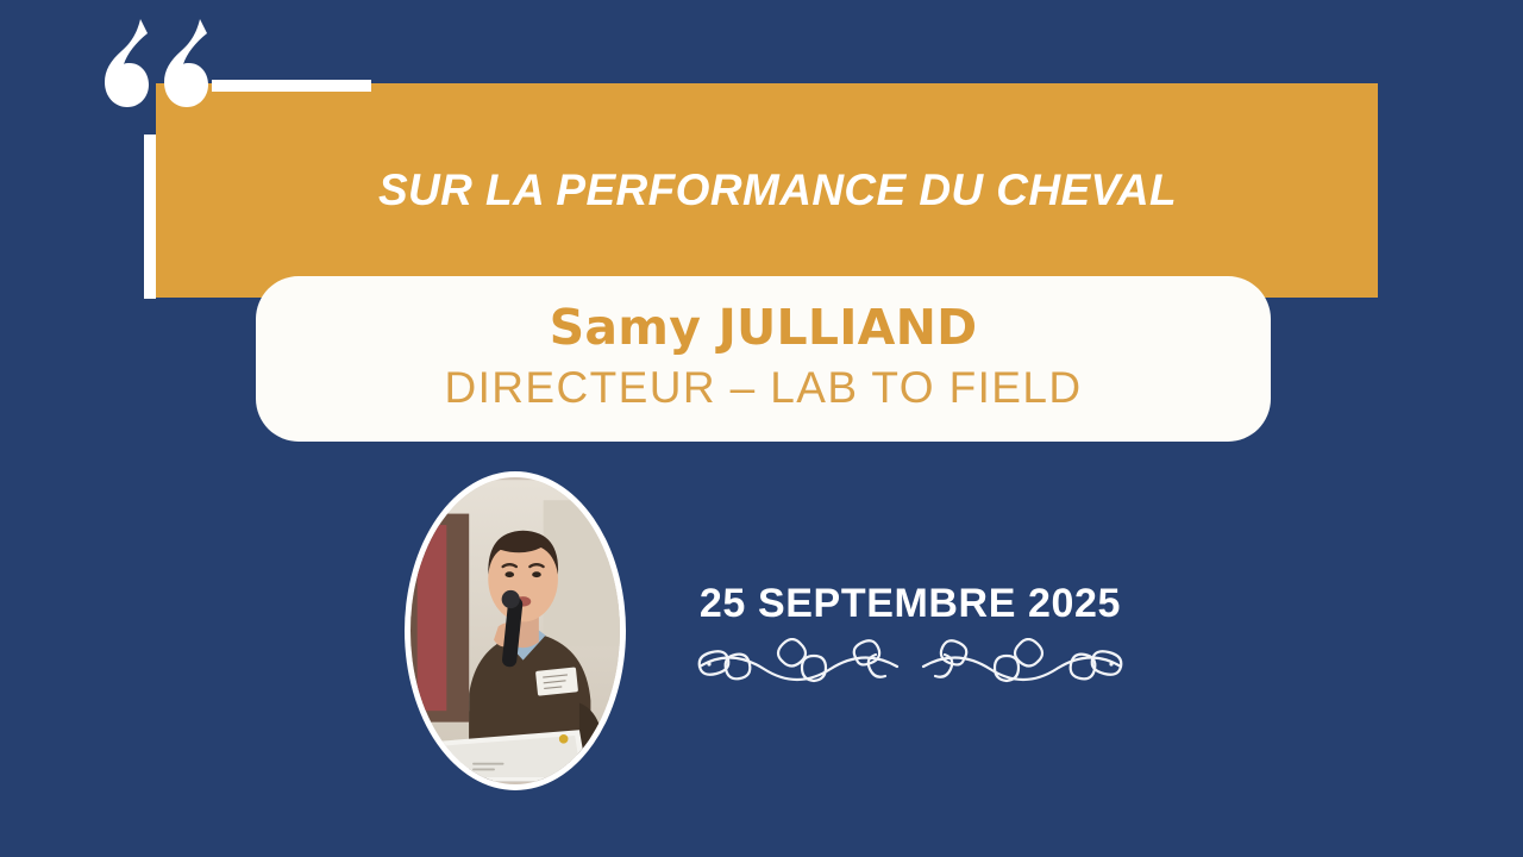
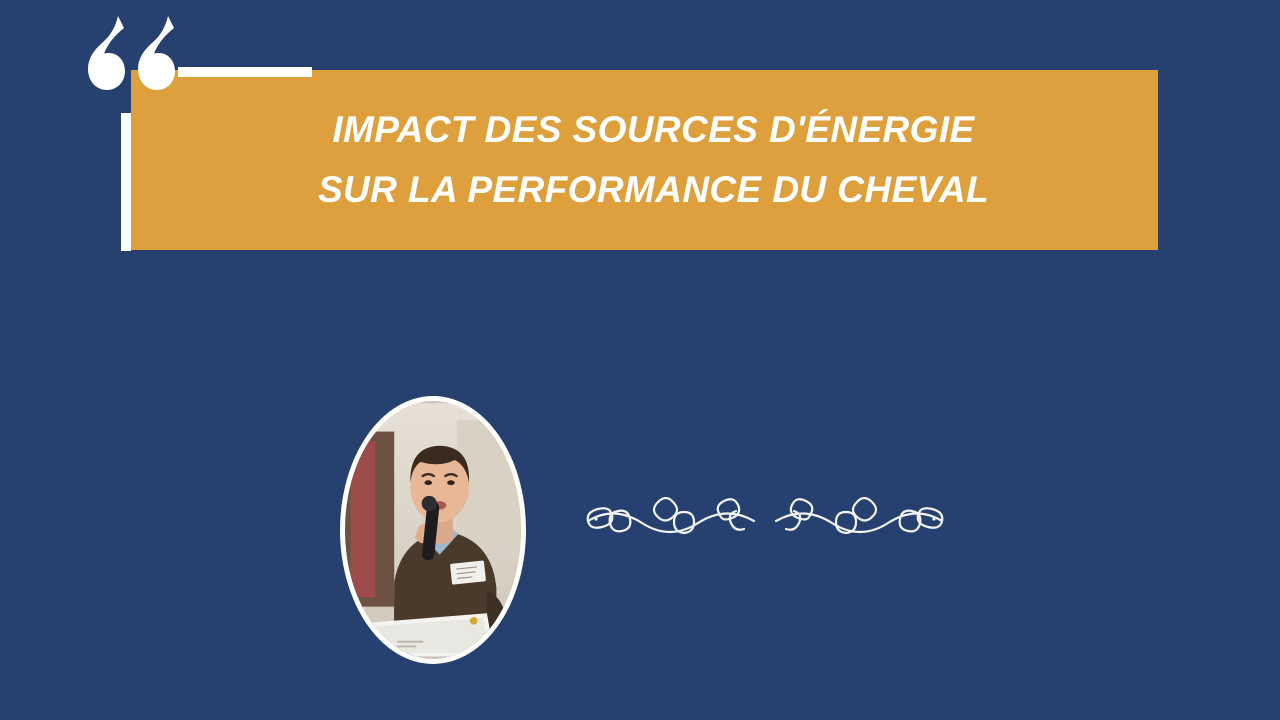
+ IMPACT DES SOURCES D'ÉNERGIE
  SUR LA PERFORMANCE DU CHEVAL
- Samy JULLIAND
- DIRECTEUR – LAB TO FIELD
- 25 SEPTEMBRE 2025
